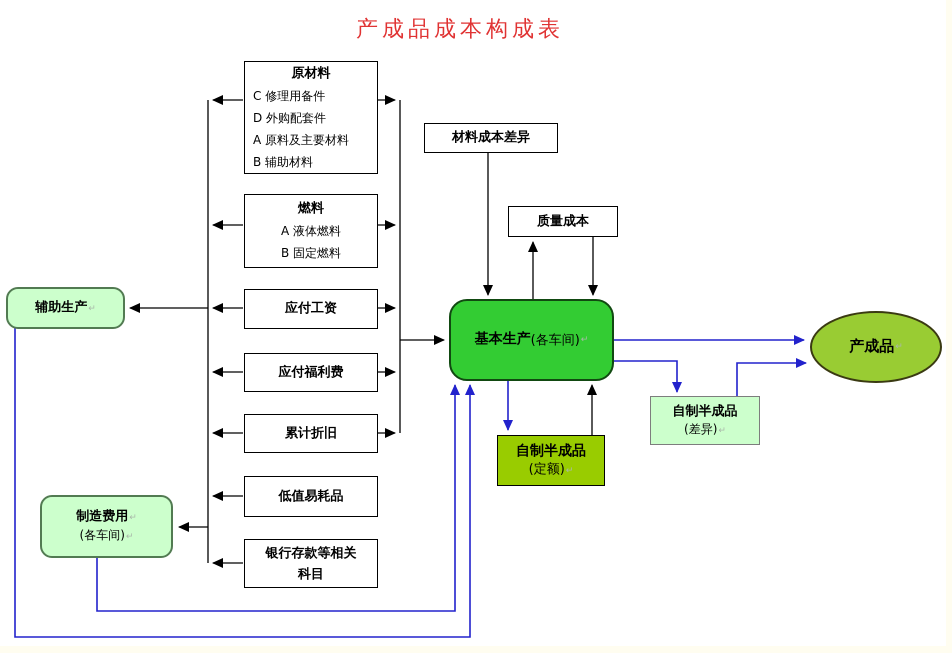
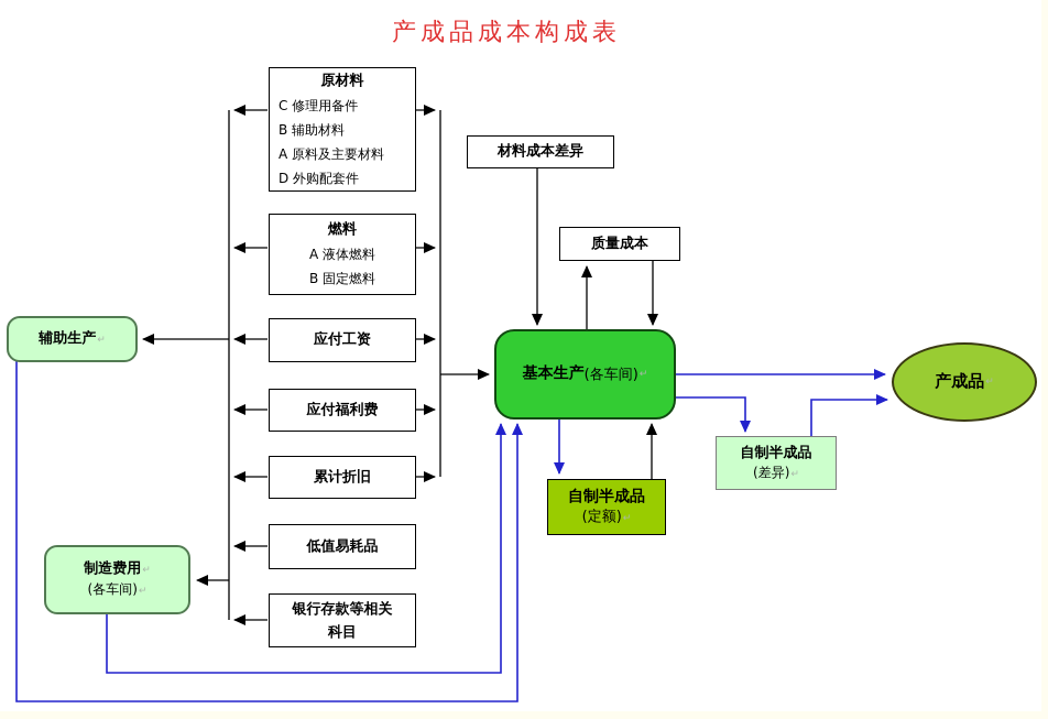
  产成品成本构成表
  原材料
  C 修理用备件
- D 外购配套件
+ B 辅助材料
  A 原料及主要材料
- B 辅助材料
+ D 外购配套件
  燃料
  A 液体燃料
  B 固定燃料
  应付工资
  应付福利费
  累计折旧
  低值易耗品
  银行存款等相关科目
  辅助生产↵
  制造费用↵
  (各车间)↵
  材料成本差异
  质量成本
  基本生产
  (各车间)
  ↵
  自制半成品
  (定额)↵
  自制半成品
  (差异)↵
  产成品
  ↵
